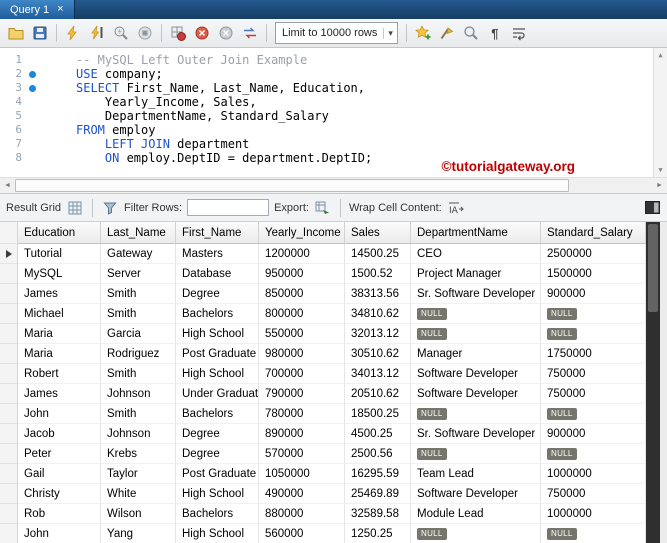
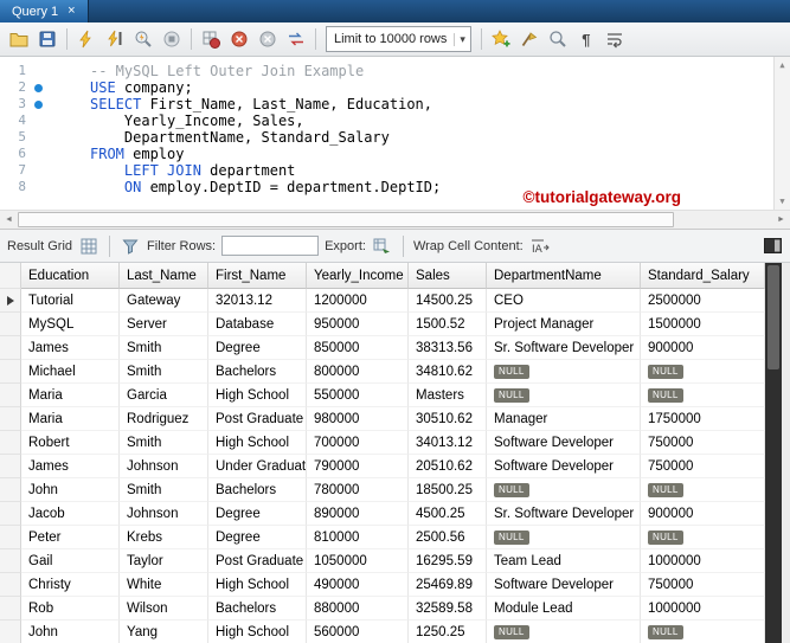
  Query 1
  ×
  Limit to 10000 rows
  ▾
  ¶
  1
  -- MySQL Left Outer Join Example
  2
  USE company;
  3
  SELECT First_Name, Last_Name, Education,
  4
  Yearly_Income, Sales,
  5
  DepartmentName, Standard_Salary
  6
  FROM employ
  7
  LEFT JOIN department
  8
  ON employ.DeptID = department.DeptID;
  ©tutorialgateway.org
  ▲
  ▼
  Result Grid
  Filter Rows:
  Export:
  Wrap Cell Content:
  IA
  Education
  Last_Name
  First_Name
  Yearly_Income
  Sales
  DepartmentName
  Standard_Salary
  Tutorial
  Gateway
- Masters
+ 32013.12
  1200000
  14500.25
  CEO
  2500000
  MySQL
  Server
  Database
  950000
  1500.52
  Project Manager
  1500000
  James
  Smith
  Degree
  850000
  38313.56
  Sr. Software Developer
  900000
  Michael
  Smith
  Bachelors
  800000
  34810.62
  NULL
  NULL
  Maria
  Garcia
  High School
  550000
- 32013.12
+ Masters
  NULL
  NULL
  Maria
  Rodriguez
  Post Graduate
  980000
  30510.62
  Manager
  1750000
  Robert
  Smith
  High School
  700000
  34013.12
  Software Developer
  750000
  James
  Johnson
  Under Graduat
  790000
  20510.62
  Software Developer
  750000
  John
  Smith
  Bachelors
  780000
  18500.25
  NULL
  NULL
  Jacob
  Johnson
  Degree
  890000
  4500.25
  Sr. Software Developer
  900000
  Peter
  Krebs
  Degree
- 570000
+ 810000
  2500.56
  NULL
  NULL
  Gail
  Taylor
  Post Graduate
  1050000
  16295.59
  Team Lead
  1000000
  Christy
  White
  High School
  490000
  25469.89
  Software Developer
  750000
  Rob
  Wilson
  Bachelors
  880000
  32589.58
  Module Lead
  1000000
  John
  Yang
  High School
  560000
  1250.25
  NULL
  NULL
